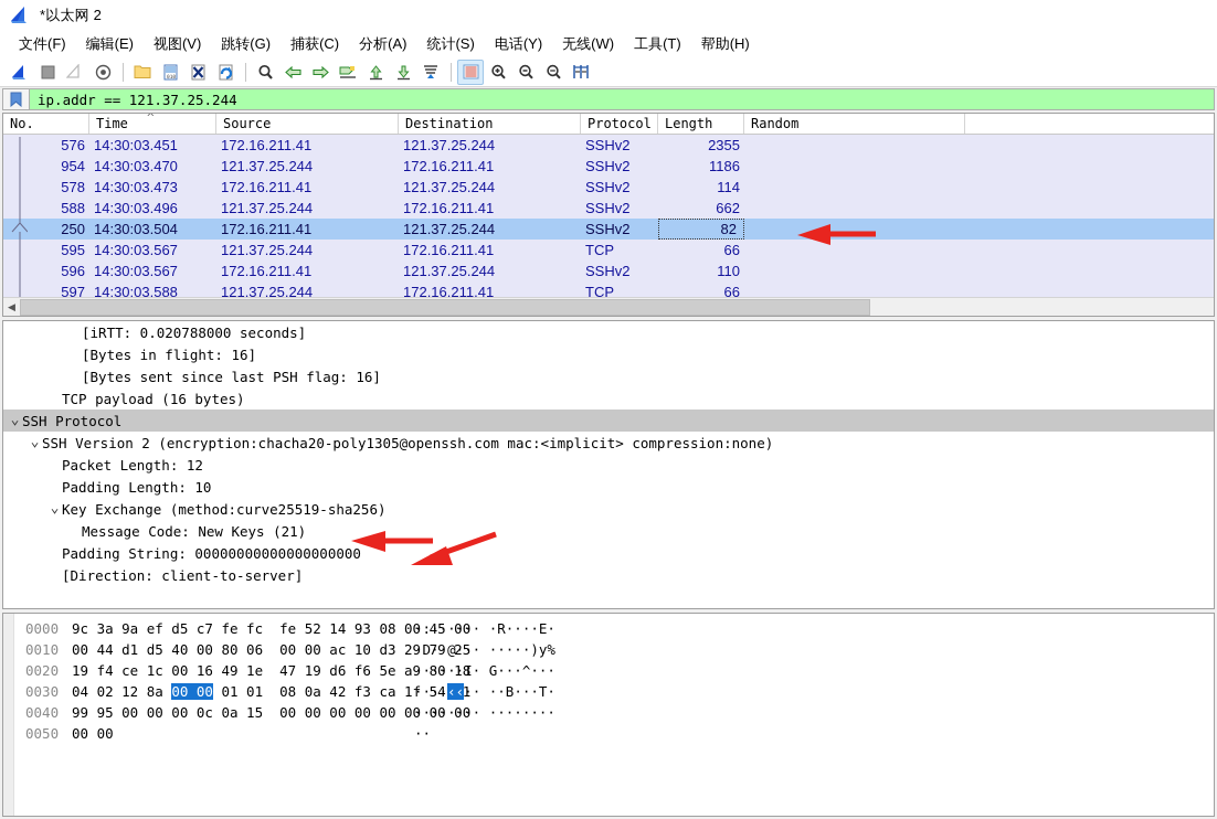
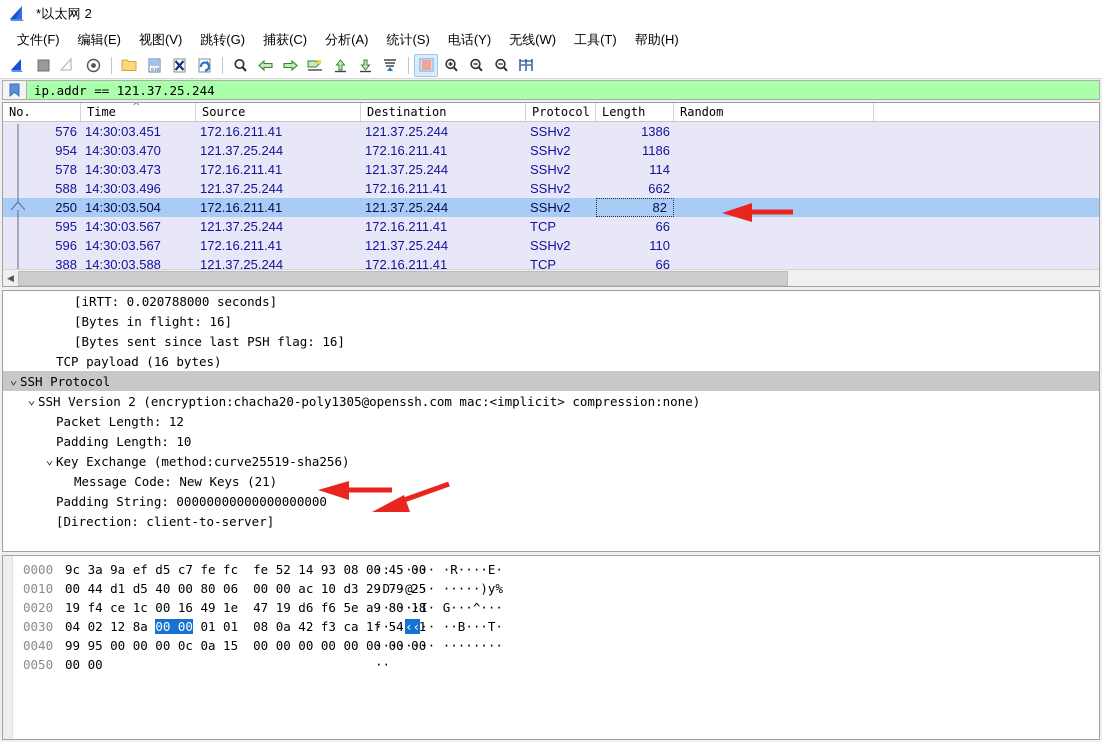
  *以太网 2
  文件(F)
  编辑(E)
  视图(V)
  跳转(G)
  捕获(C)
  分析(A)
  统计(S)
  电话(Y)
  无线(W)
  工具(T)
  帮助(H)
  ip.addr == 121.37.25.244
  No.
  Time
  ^
  Source
  Destination
  Protocol
  Length
  Random
  576
  14:30:03.451
  172.16.211.41
  121.37.25.244
  SSHv2
- 2355
+ 1386
  954
  14:30:03.470
  121.37.25.244
  172.16.211.41
  SSHv2
  1186
  578
  14:30:03.473
  172.16.211.41
  121.37.25.244
  SSHv2
  114
  588
  14:30:03.496
  121.37.25.244
  172.16.211.41
  SSHv2
  662
  250
  14:30:03.504
  172.16.211.41
  121.37.25.244
  SSHv2
  82
  595
  14:30:03.567
  121.37.25.244
  172.16.211.41
  TCP
  66
  596
  14:30:03.567
  172.16.211.41
  121.37.25.244
  SSHv2
  110
- 597
+ 388
  14:30:03.588
  121.37.25.244
  172.16.211.41
  TCP
  66
  ◀
  [iRTT: 0.020788000 seconds]
  [Bytes in flight: 16]
  [Bytes sent since last PSH flag: 16]
  TCP payload (16 bytes)
  ⌄
  SSH Protocol
  ⌄
  SSH Version 2 (encryption:chacha20-poly1305@openssh.com mac:<implicit> compression:none)
  Packet Length: 12
  Padding Length: 10
  ⌄
  Key Exchange (method:curve25519-sha256)
  Message Code: New Keys (21)
  Padding String: 00000000000000000000
  [Direction: client-to-server]
  0000
  9c 3a 9a ef d5 c7 fe fc fe 52 14 93 08
  ·:······ ·R····E·
  0010
  00 44 d1 d5 40 00 80 06 00 00 ac 10 d3
  ·D··@··· ·····)y%
  0020
  19 f4 ce 1c 00 16 49 1e 47 19 d6 f6 5e
  ······I· G···^···
  0030
  04 02 12 8a 00 00 01 01 08 0a 42 f3 ca 1f 541
  ····‹‹·· ··B···T·
  0040
  99 95 00 00 00 0c 0a 15 00 00 00 00 00
  ········ ········
  0050
  00 00
  ··
